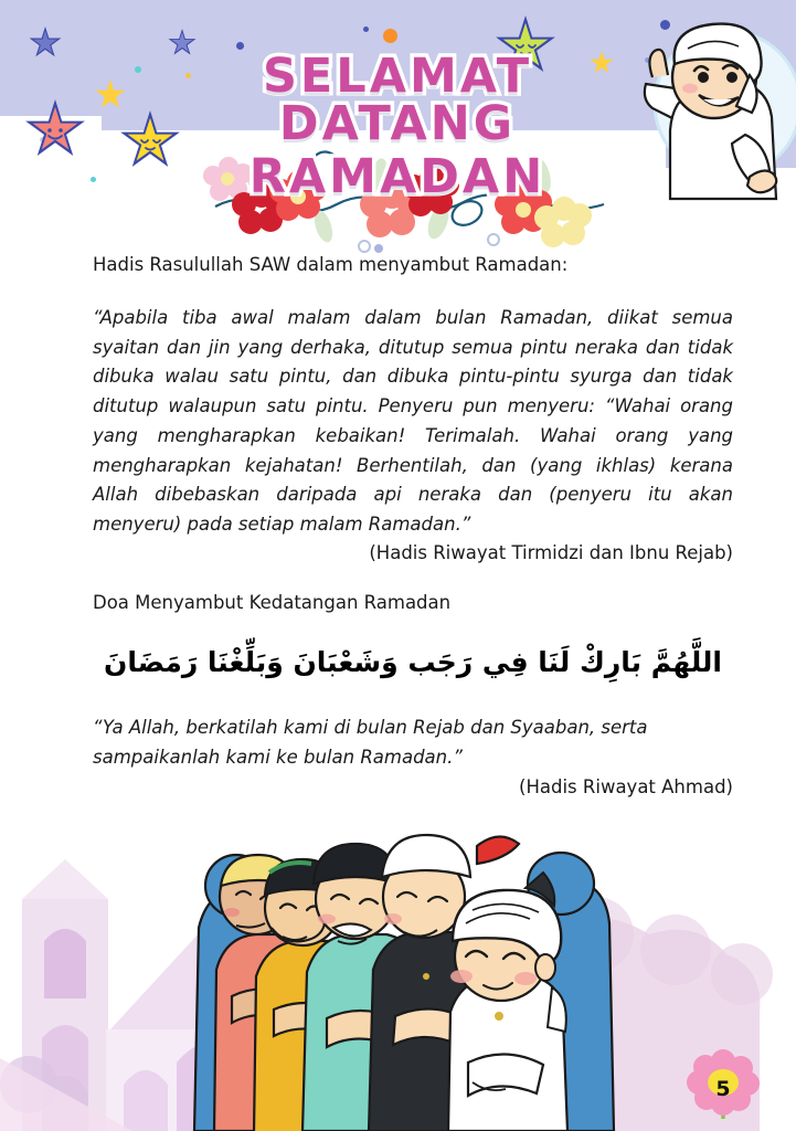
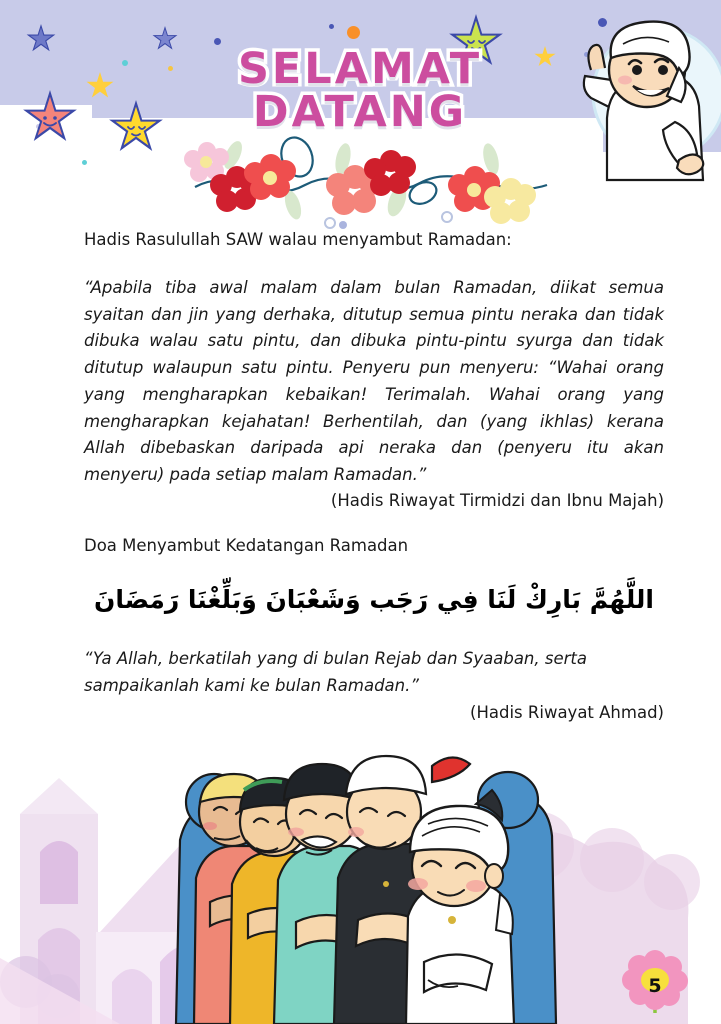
  SELAMAT DATANG
- RAMADAN
- Hadis Rasulullah SAW dalam menyambut Ramadan:
+ Hadis Rasulullah SAW walau menyambut Ramadan:
  “Apabila tiba awal malam dalam bulan Ramadan, diikat semua syaitan dan jin yang derhaka, ditutup semua pintu neraka dan tidak dibuka walau satu pintu, dan dibuka pintu-pintu syurga dan tidak ditutup walaupun satu pintu. Penyeru pun menyeru: “Wahai orang yang mengharapkan kebaikan! Terimalah. Wahai orang yang mengharapkan kejahatan! Berhentilah, dan (yang ikhlas) kerana Allah dibebaskan daripada api neraka dan (penyeru itu akan menyeru) pada setiap malam Ramadan.”
- (Hadis Riwayat Tirmidzi dan Ibnu Rejab)
+ (Hadis Riwayat Tirmidzi dan Ibnu Majah)
  Doa Menyambut Kedatangan Ramadan
  اللَّهُمَّ بَارِكْ لَنَا فِي رَجَب وَشَعْبَانَ وَبَلِّغْنَا رَمَضَانَ
- “Ya Allah, berkatilah kami di bulan Rejab dan Syaaban, serta sampaikanlah kami ke bulan Ramadan.”
+ “Ya Allah, berkatilah yang di bulan Rejab dan Syaaban, serta sampaikanlah kami ke bulan Ramadan.”
  (Hadis Riwayat Ahmad)
  5
